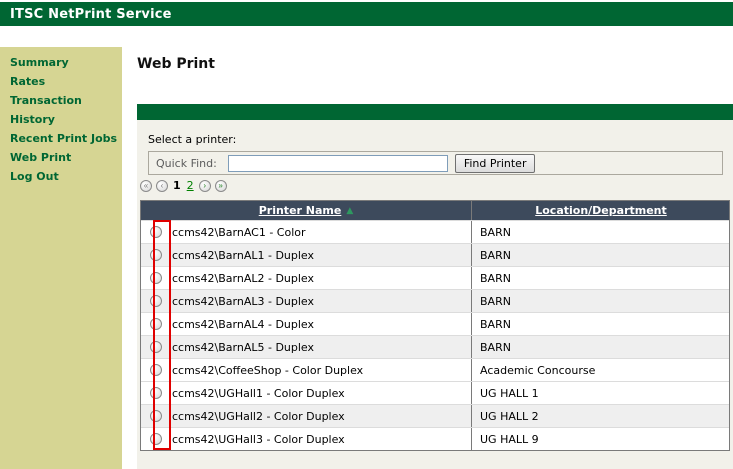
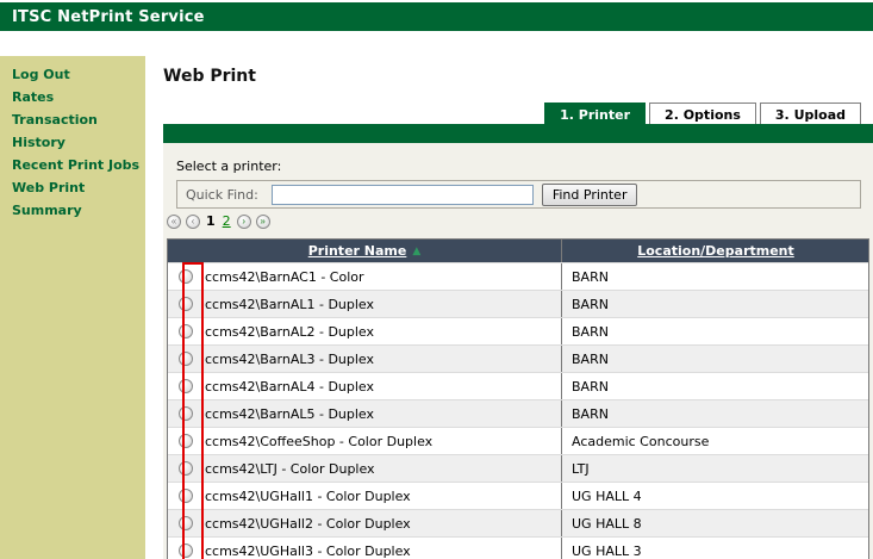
  ITSC NetPrint Service
- Summary
+ Log Out
  Rates
  Transaction History
  Recent Print Jobs
  Web Print
- Log Out
+ Summary
  Web Print
+ 1. Printer
+ 2. Options
+ 3. Upload
  Select a printer:
  Quick Find:
  Find Printer
  «
  ‹
  1
  2
  ›
  »
  Printer Name
  ▲
  Location/Department
  ccms42\BarnAC1 - Color
  BARN
  ccms42\BarnAL1 - Duplex
  BARN
  ccms42\BarnAL2 - Duplex
  BARN
  ccms42\BarnAL3 - Duplex
  BARN
  ccms42\BarnAL4 - Duplex
  BARN
  ccms42\BarnAL5 - Duplex
  BARN
  ccms42\CoffeeShop - Color Duplex
  Academic Concourse
+ ccms42\LTJ - Color Duplex
+ LTJ
  ccms42\UGHall1 - Color Duplex
- UG HALL 1
+ UG HALL 4
  ccms42\UGHall2 - Color Duplex
- UG HALL 2
+ UG HALL 8
  ccms42\UGHall3 - Color Duplex
- UG HALL 9
+ UG HALL 3
